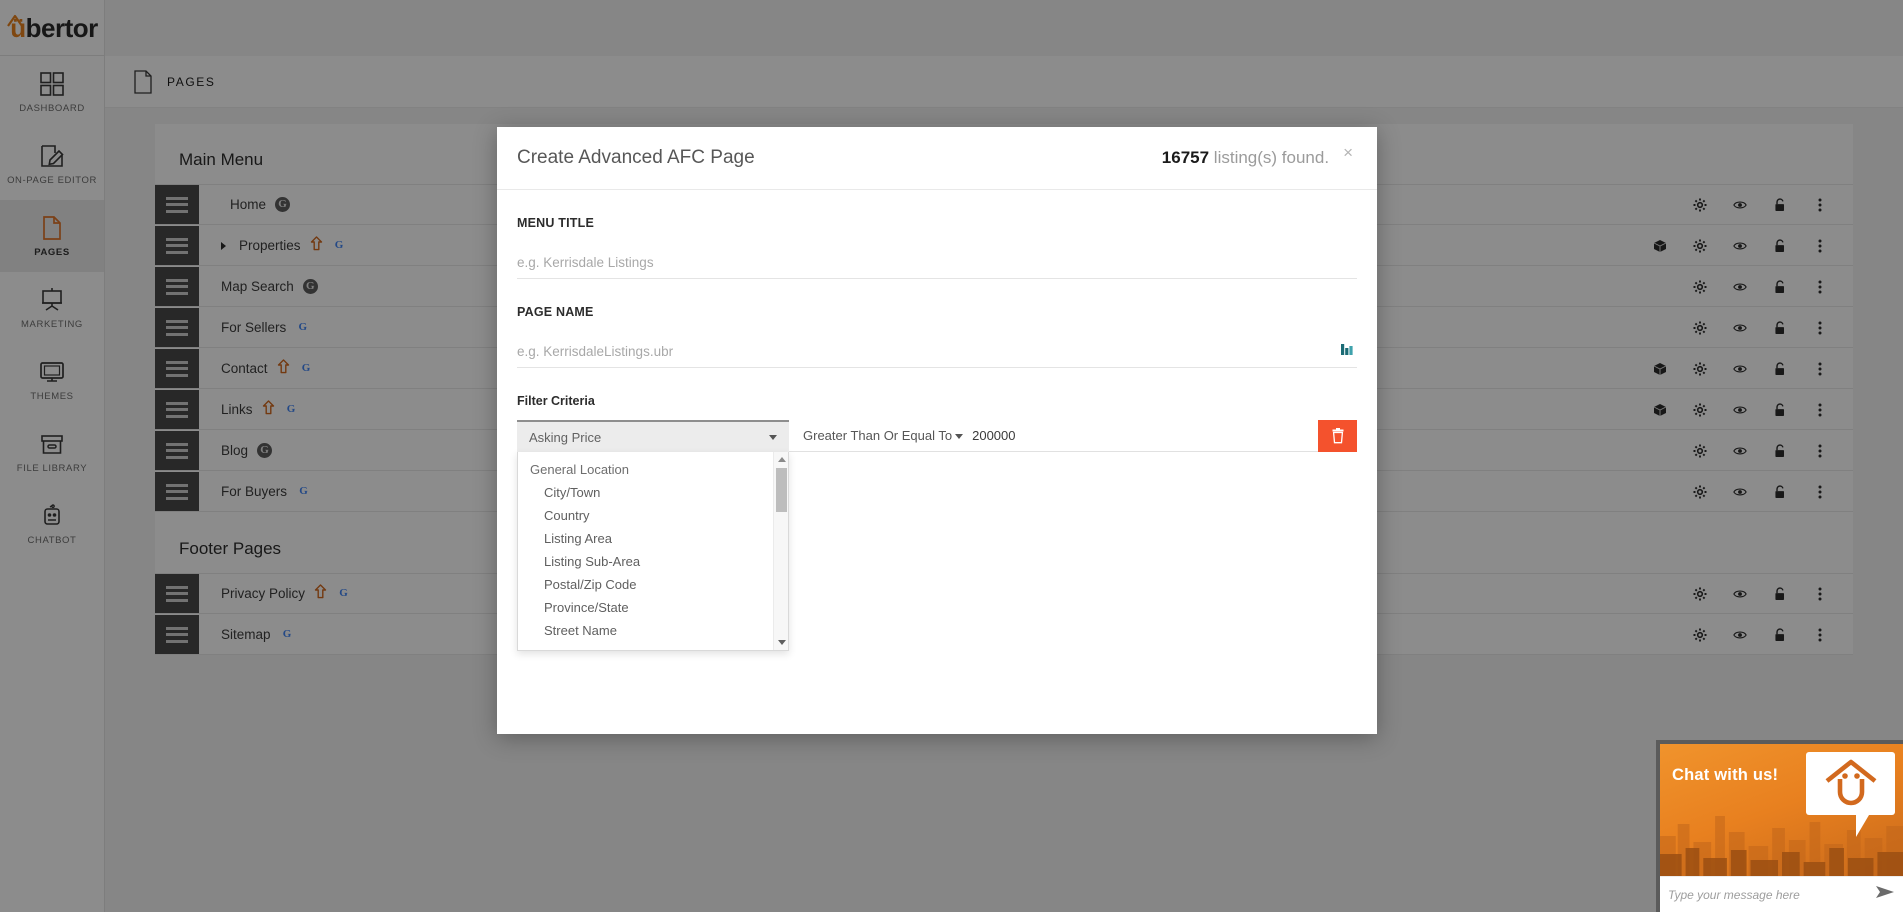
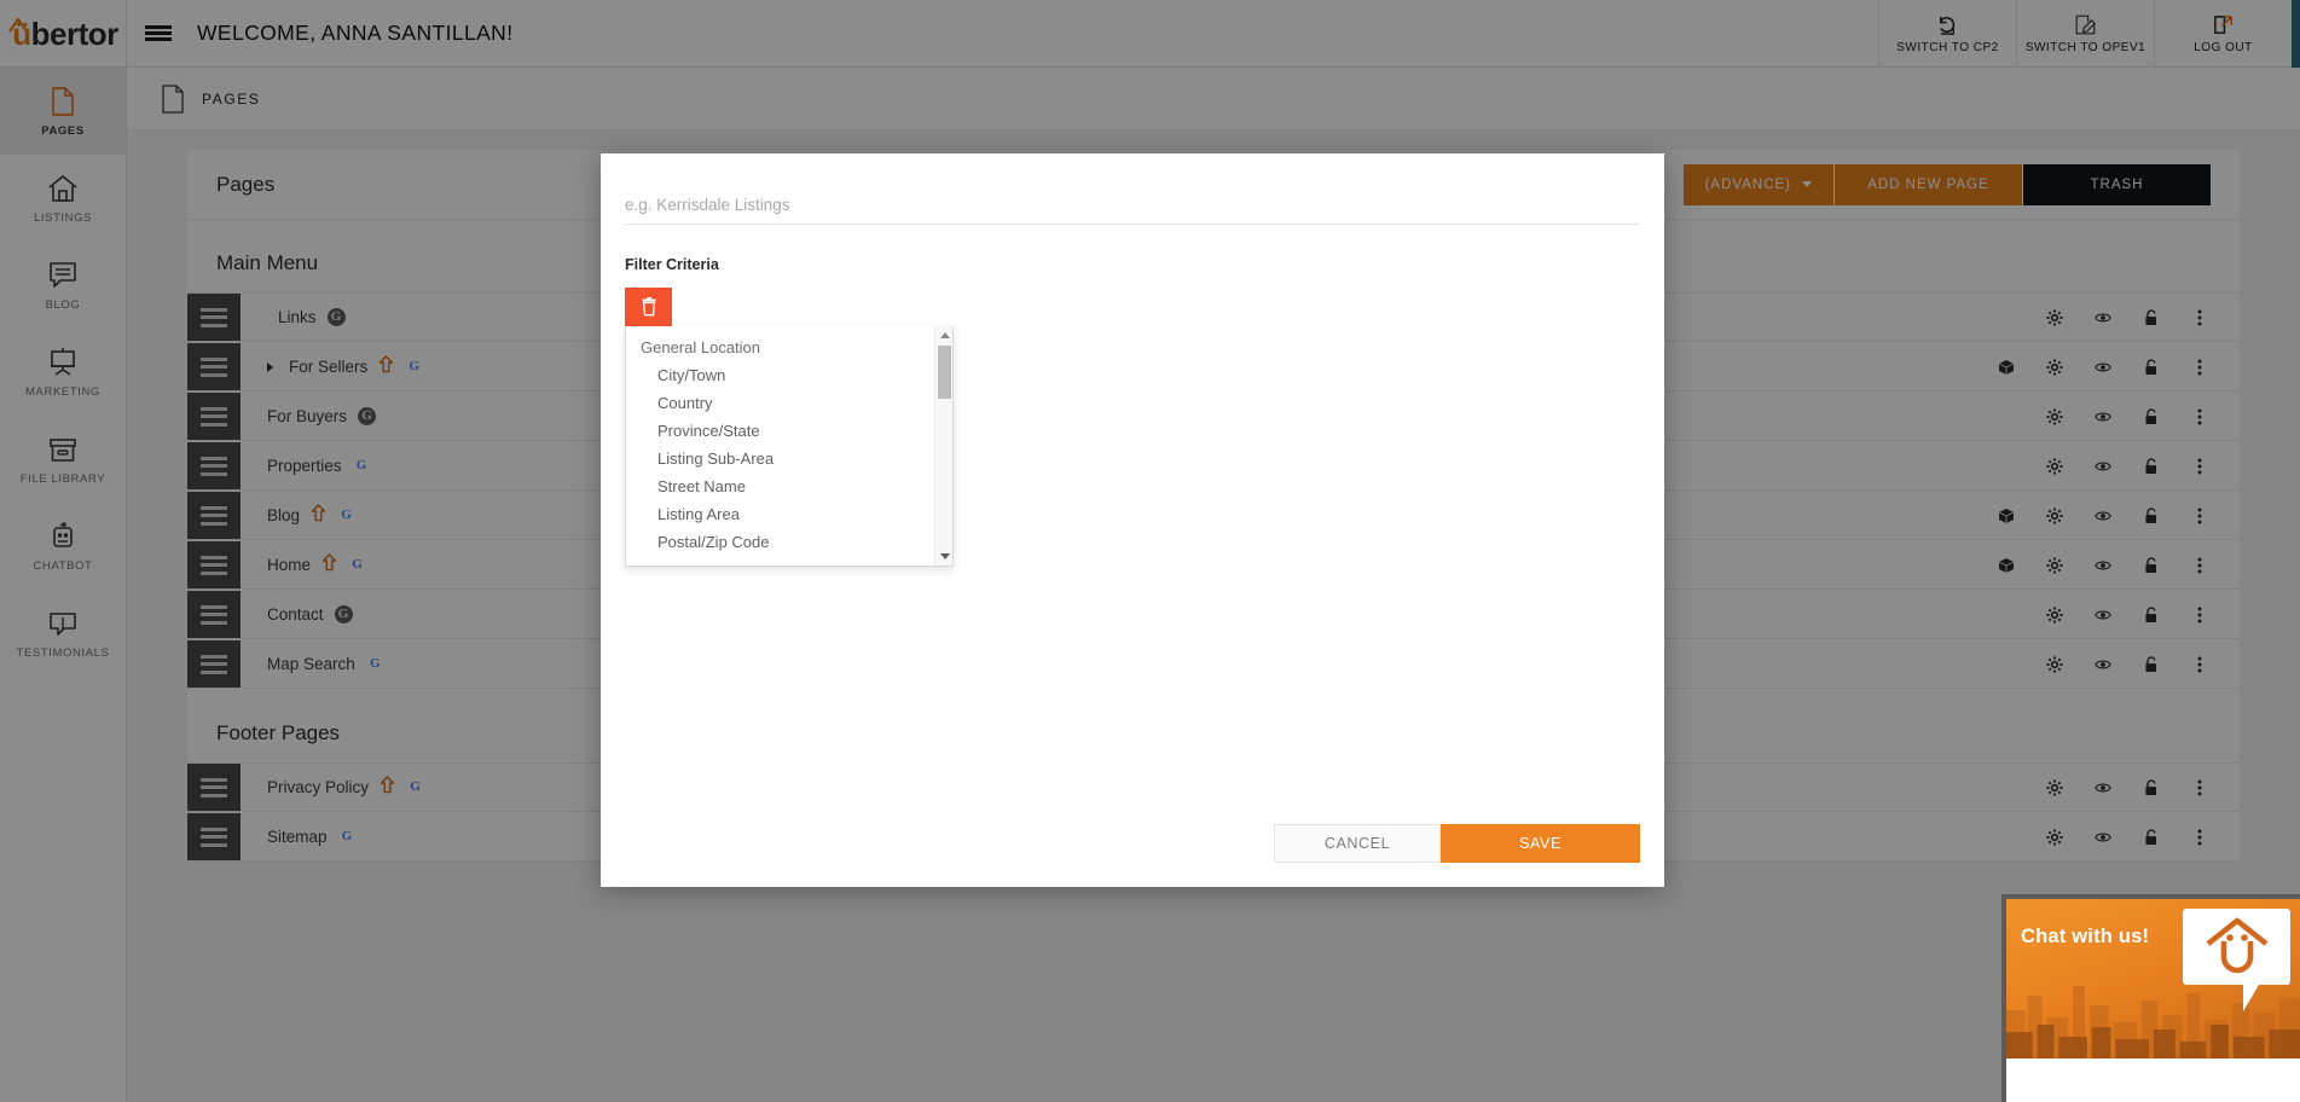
  übertor
- DASHBOARD
- ON-PAGE EDITOR
  PAGES
+ LISTINGS
+ BLOG
  MARKETING
- THEMES
  FILE LIBRARY
  CHATBOT
+ TESTIMONIALS
+ WELCOME, ANNA SANTILLAN!
+ SWITCH TO CP2
+ SWITCH TO OPEV1
+ LOG OUT
  PAGES
+ Pages
+ (ADVANCE)
+ ADD NEW PAGE
+ TRASH
  Main Menu
- Home
+ Links
  G
- Properties
+ For Sellers
  G
- Map Search
+ For Buyers
  G
- For Sellers
+ Properties
  G
- Contact
+ Blog
  G
- Links
+ Home
  G
- Blog
+ Contact
  G
- For Buyers
+ Map Search
  G
  Footer Pages
  Privacy Policy
  G
  Sitemap
  G
- Create Advanced AFC Page
- 16757 listing(s) found.
- ×
- MENU TITLE
  e.g. Kerrisdale Listings
- PAGE NAME
- e.g. KerrisdaleListings.ubr
  Filter Criteria
- Asking Price
- Greater Than Or Equal To
- 200000
  General Location
  City/Town
  Country
- Listing Area
+ Province/State
  Listing Sub-Area
- Postal/Zip Code
+ Street Name
- Province/State
+ Listing Area
- Street Name
+ Postal/Zip Code
+ CANCEL
+ SAVE
  Chat with us!
- Type your message here
